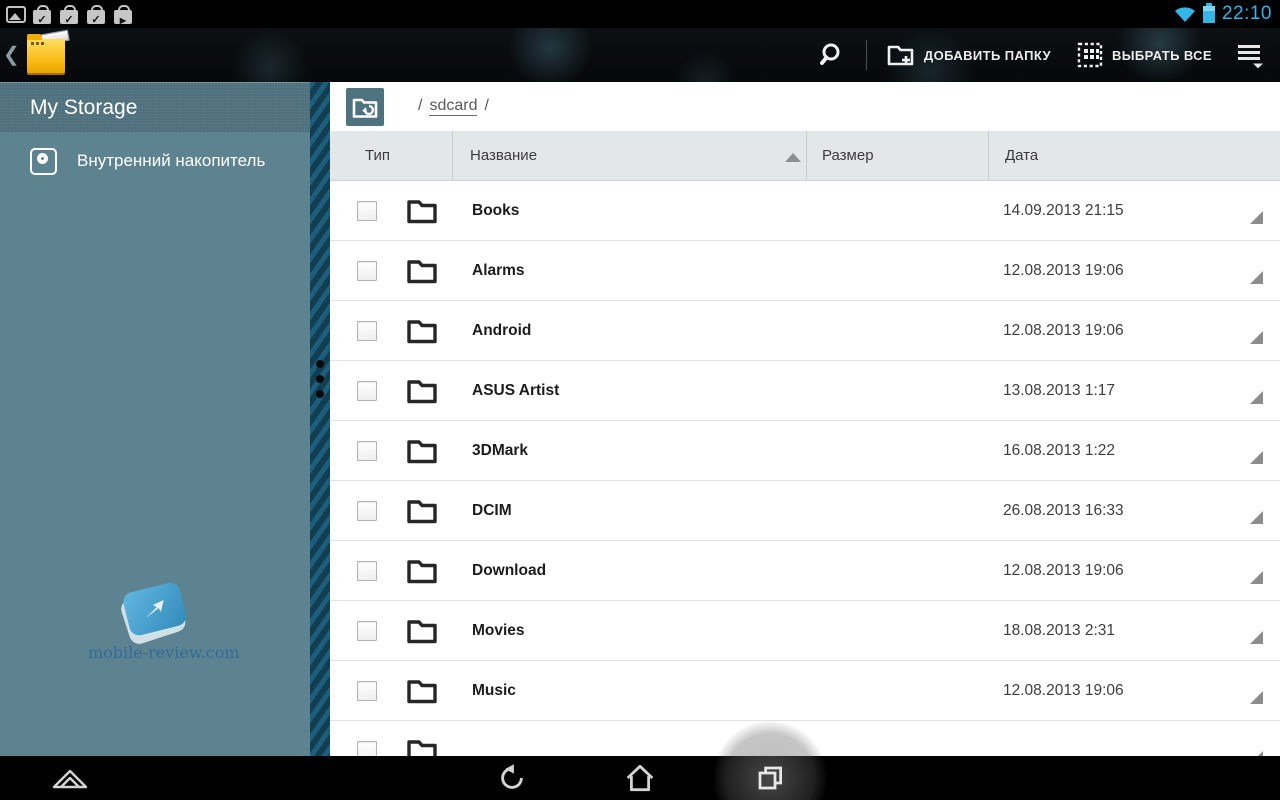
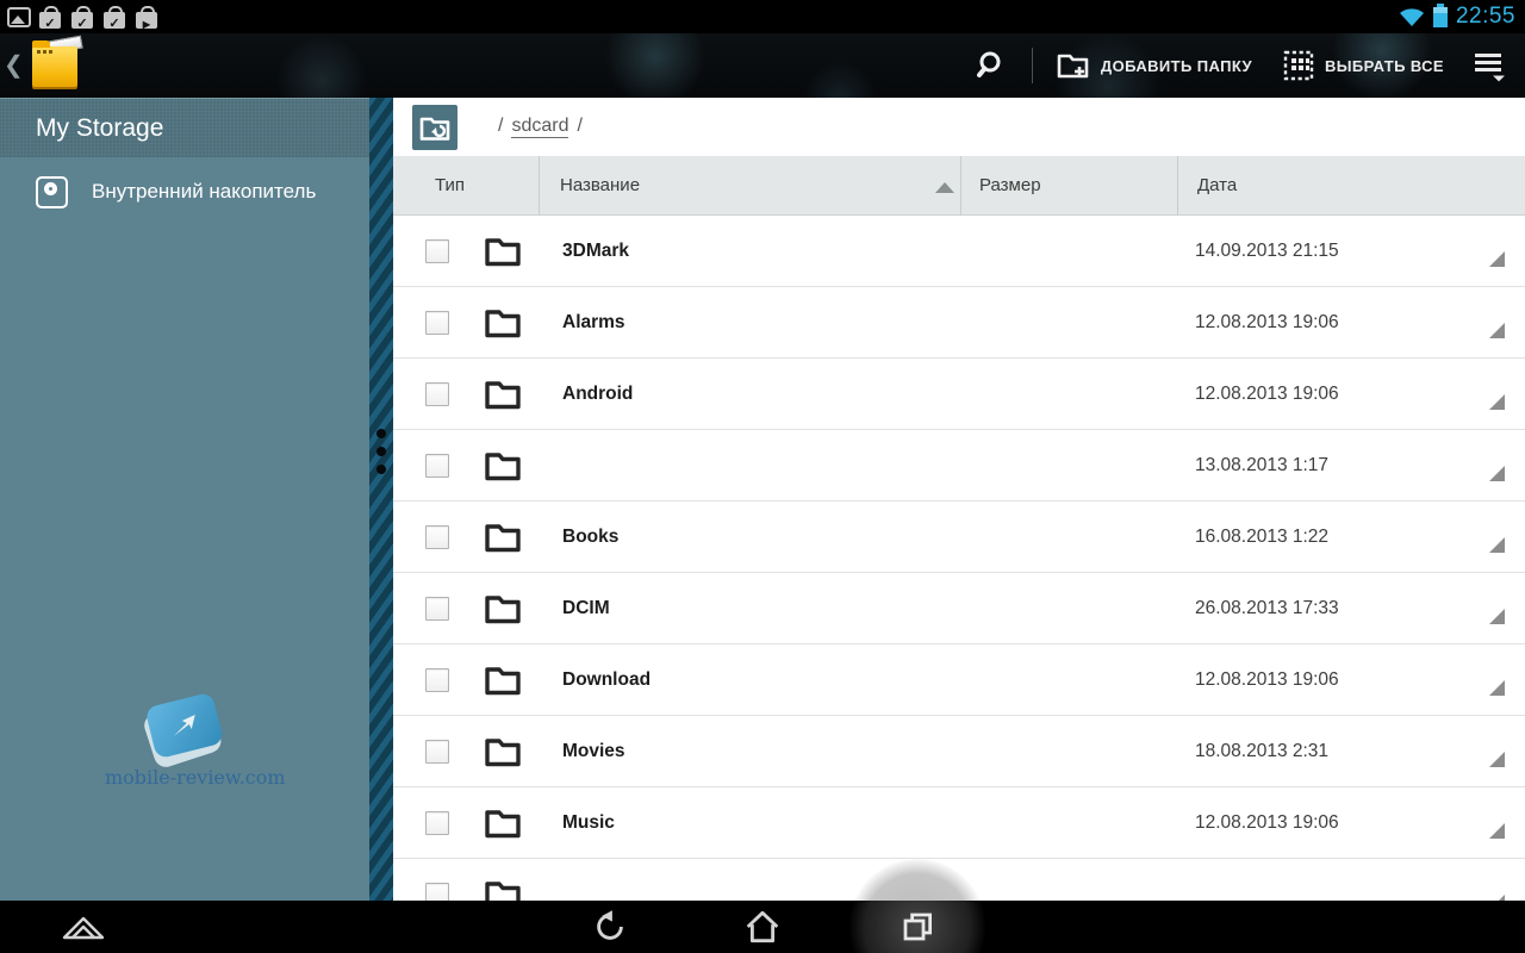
  ✓
  ✓
  ✓
  ▶
- 22:10
+ 22:55
  ❮
  ДОБАВИТЬ ПАПКУ
  ВЫБРАТЬ ВСЕ
  My Storage
  Внутренний накопитель
  mobile-review.com
  /
  sdcard
  /
  Тип
  Название
  Размер
  Дата
- Books
+ 3DMark
  14.09.2013 21:15
  Alarms
  12.08.2013 19:06
  Android
  12.08.2013 19:06
- ASUS Artist
  13.08.2013 1:17
- 3DMark
+ Books
  16.08.2013 1:22
  DCIM
- 26.08.2013 16:33
+ 26.08.2013 17:33
  Download
  12.08.2013 19:06
  Movies
  18.08.2013 2:31
  Music
  12.08.2013 19:06
